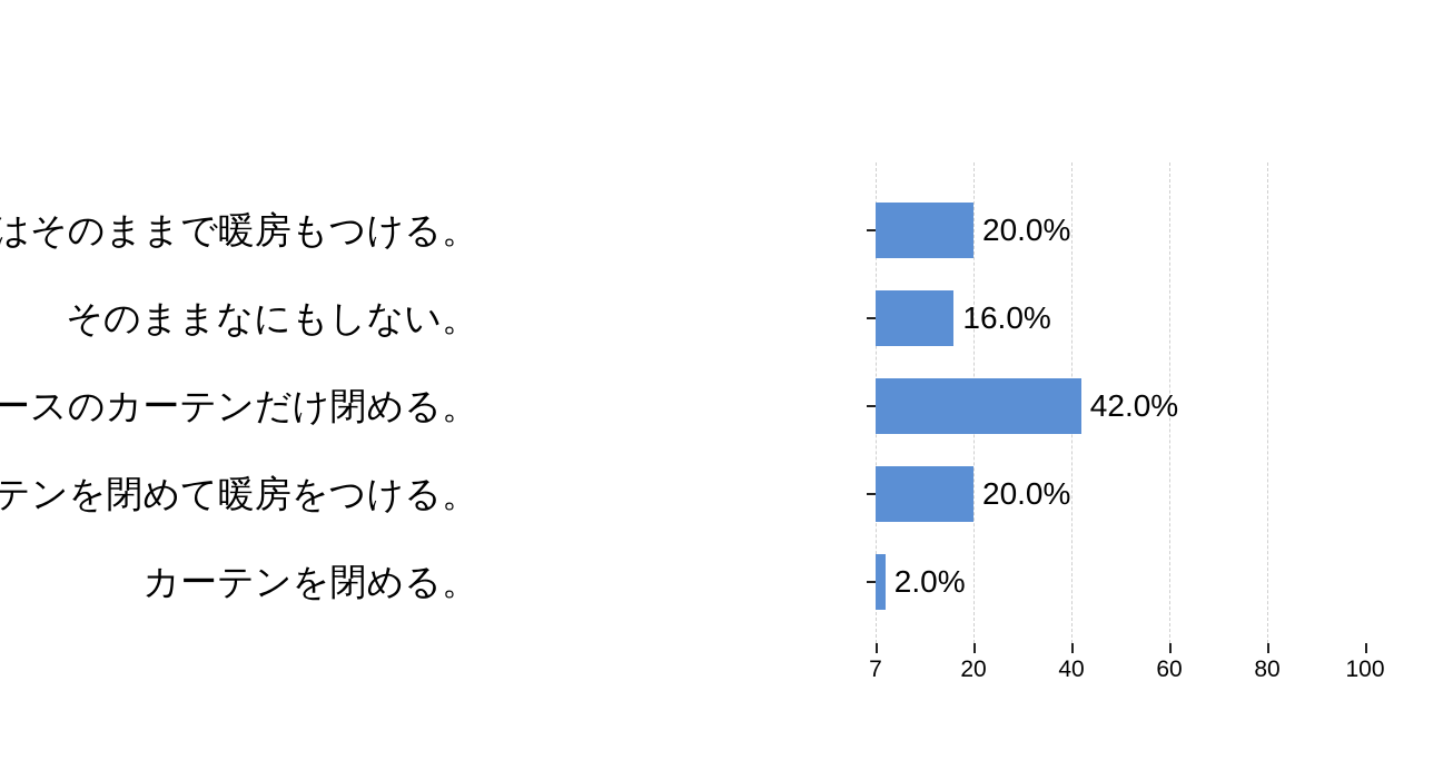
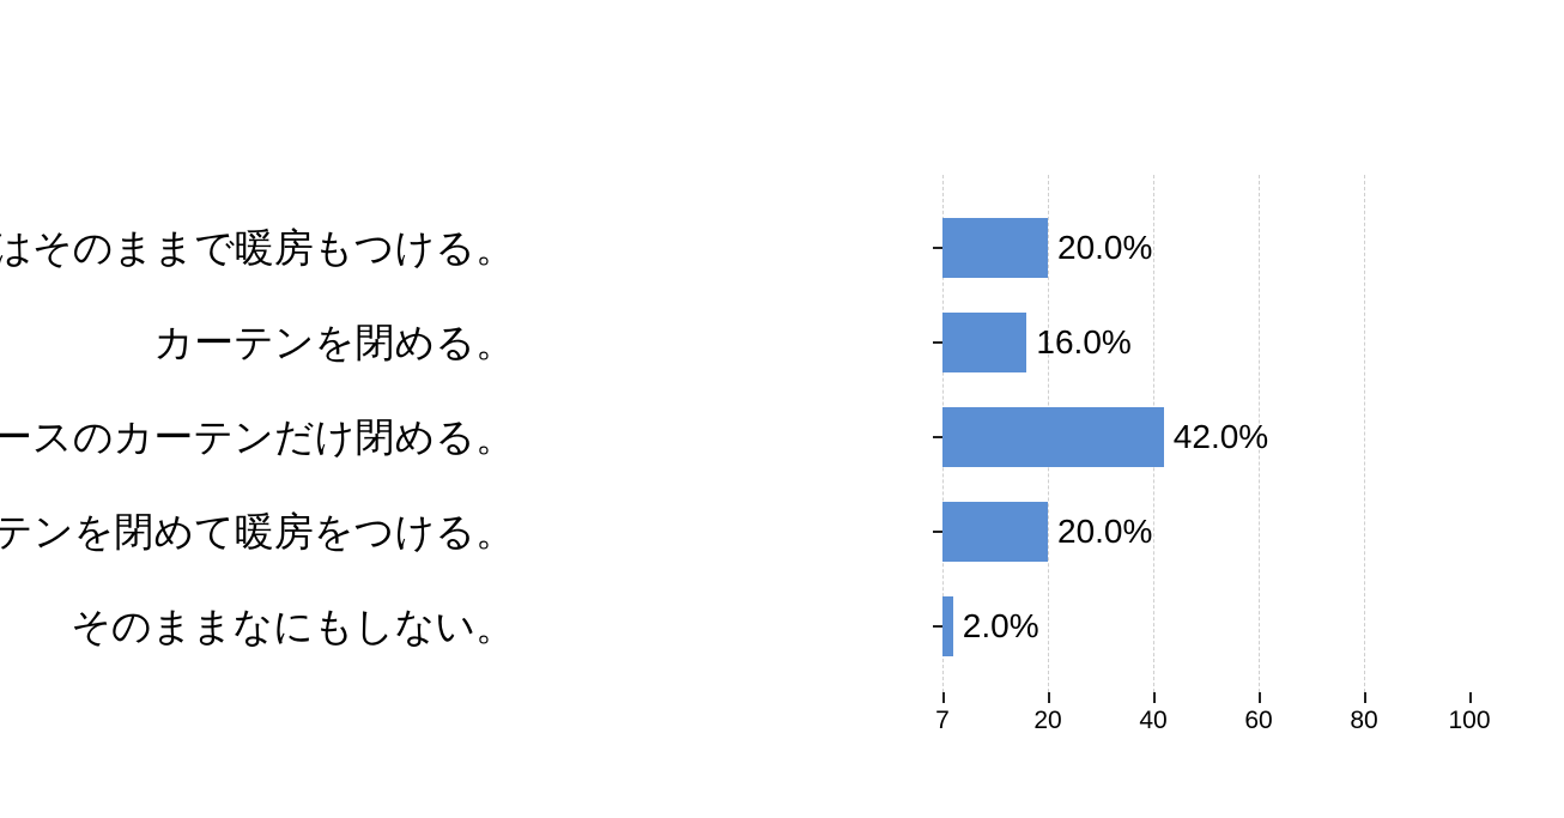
  はそのままで暖房もつける。
  20.0%
- そのままなにもしない。
+ カーテンを閉める。
  16.0%
  ースのカーテンだけ閉める。
  42.0%
  テンを閉めて暖房をつける。
  20.0%
- カーテンを閉める。
+ そのままなにもしない。
  2.0%
  7
  20
  40
  60
  80
  100
